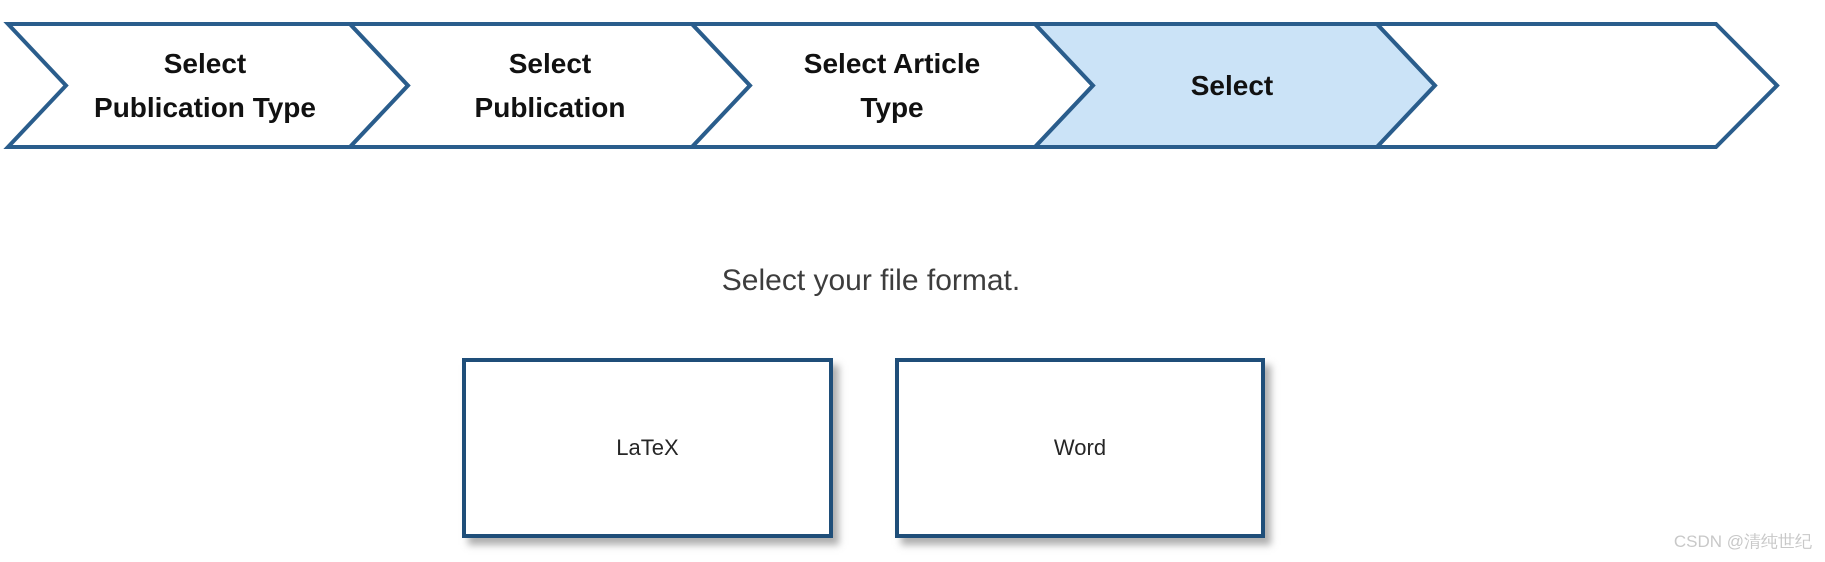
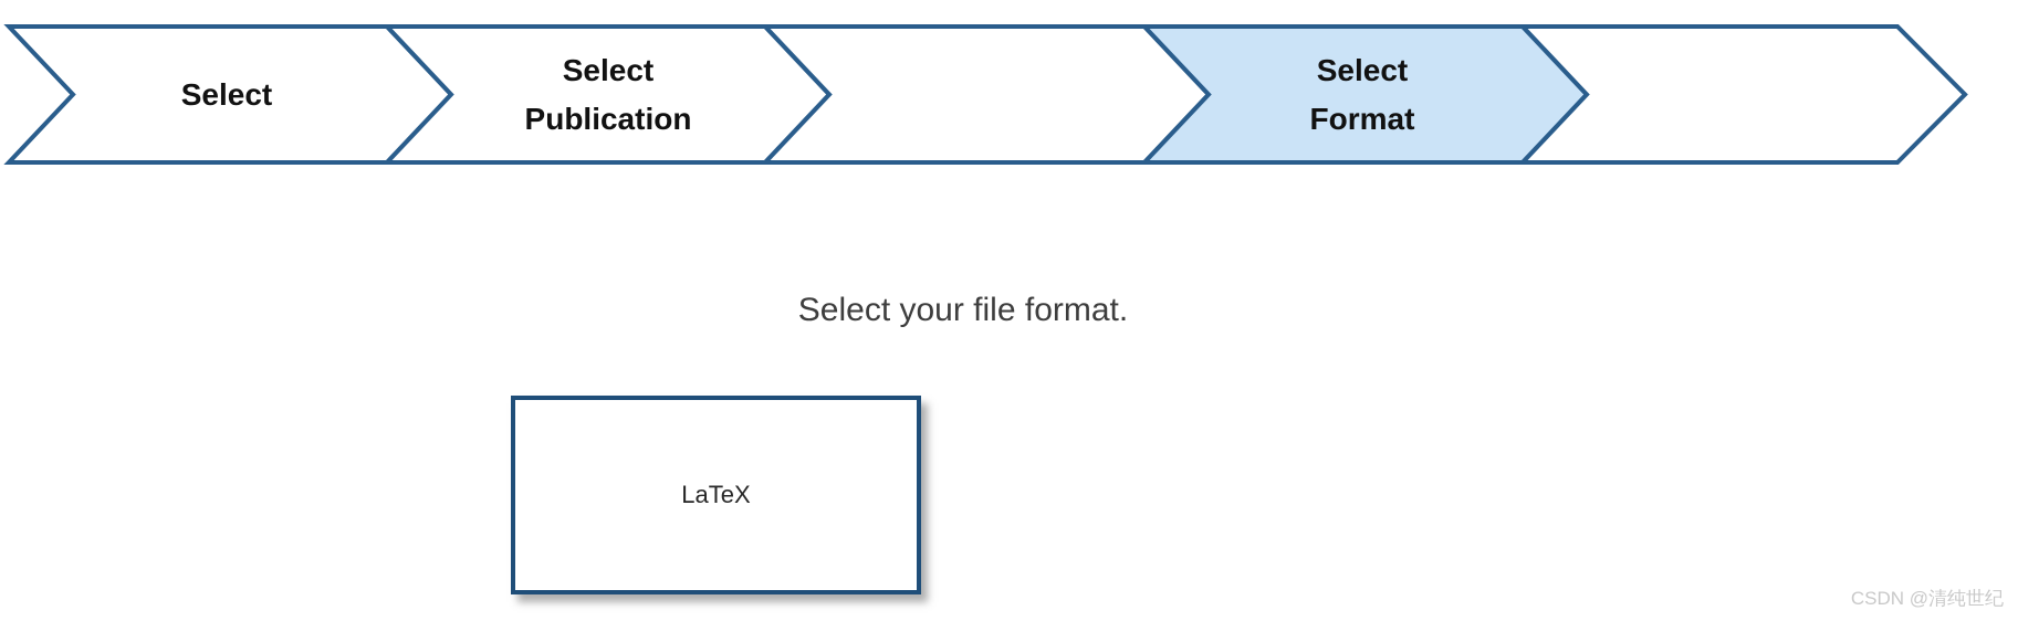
  Select
- Publication Type
  Select
  Publication
- Select Article
- Type
  Select
+ Format
  Select your file format.
  LaTeX
- Word
  CSDN @清纯世纪
